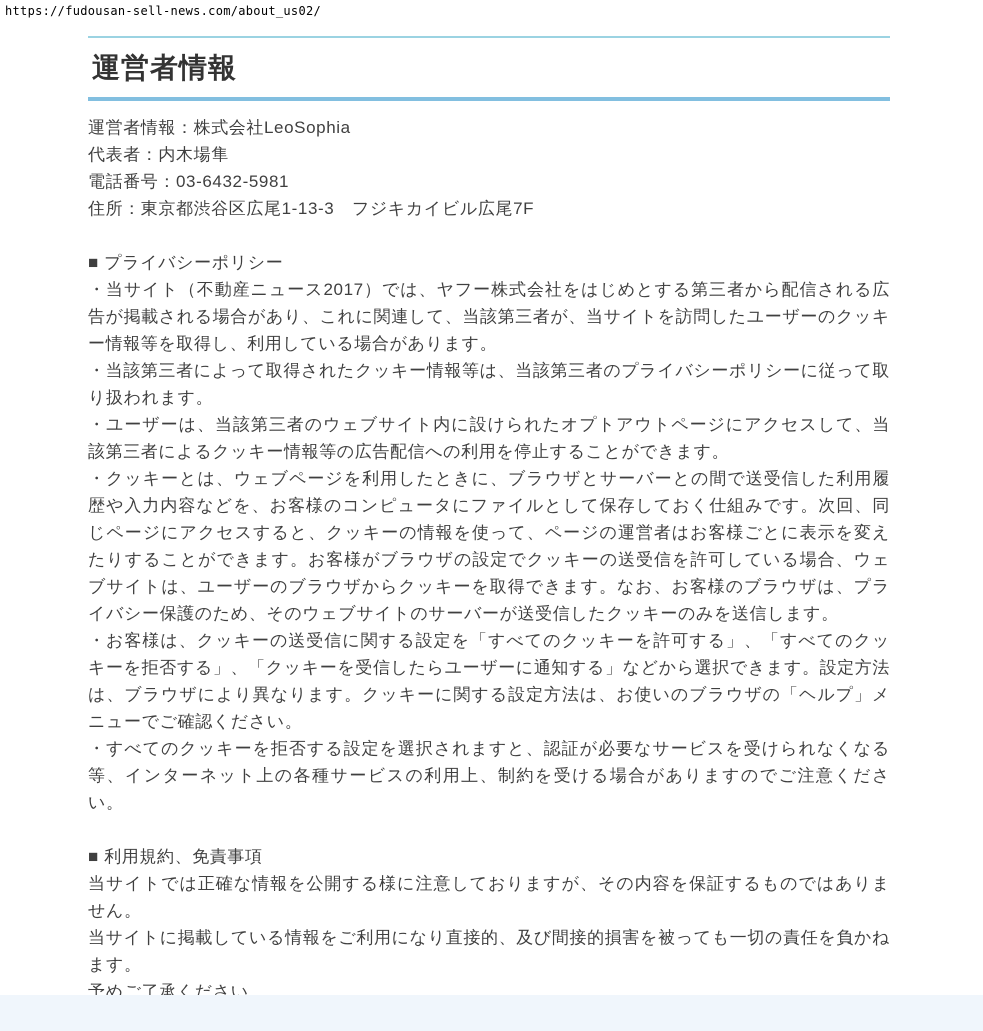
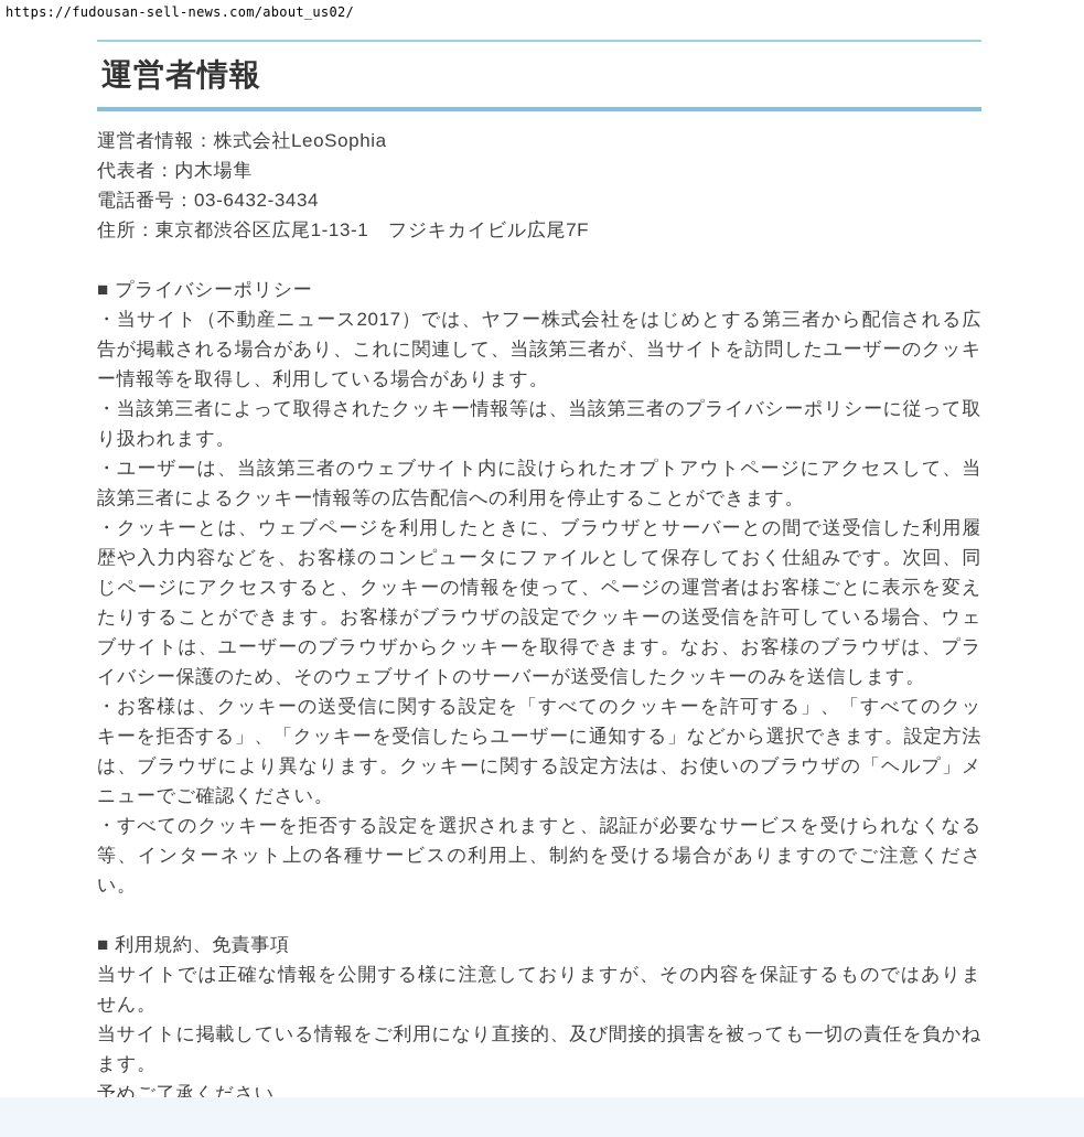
  https://fudousan-sell-news.com/about_us02/
  運営者情報
  運営者情報：株式会社LeoSophia
  代表者：内木場隼
- 電話番号：03-6432-5981
+ 電話番号：03-6432-3434
- 住所：東京都渋谷区広尾1-13-3 フジキカイビル広尾7F
+ 住所：東京都渋谷区広尾1-13-1 フジキカイビル広尾7F
  ■ プライバシーポリシー
  ・当サイト（不動産ニュース2017）では、ヤフー株式会社をはじめとする第三者から配信される広告が掲載される場合があり、これに関連して、当該第三者が、当サイトを訪問したユーザーのクッキー情報等を取得し、利用している場合があります。
  ・当該第三者によって取得されたクッキー情報等は、当該第三者のプライバシーポリシーに従って取り扱われます。
  ・ユーザーは、当該第三者のウェブサイト内に設けられたオプトアウトページにアクセスして、当該第三者によるクッキー情報等の広告配信への利用を停止することができます。
  ・クッキーとは、ウェブページを利用したときに、ブラウザとサーバーとの間で送受信した利用履歴や入力内容などを、お客様のコンピュータにファイルとして保存しておく仕組みです。次回、同じページにアクセスすると、クッキーの情報を使って、ページの運営者はお客様ごとに表示を変えたりすることができます。お客様がブラウザの設定でクッキーの送受信を許可している場合、ウェブサイトは、ユーザーのブラウザからクッキーを取得できます。なお、お客様のブラウザは、プライバシー保護のため、そのウェブサイトのサーバーが送受信したクッキーのみを送信します。
  ・お客様は、クッキーの送受信に関する設定を「すべてのクッキーを許可する」、「すべてのクッキーを拒否する」、「クッキーを受信したらユーザーに通知する」などから選択できます。設定方法は、ブラウザにより異なります。クッキーに関する設定方法は、お使いのブラウザの「ヘルプ」メニューでご確認ください。
  ・すべてのクッキーを拒否する設定を選択されますと、認証が必要なサービスを受けられなくなる等、インターネット上の各種サービスの利用上、制約を受ける場合がありますのでご注意ください。
  ■ 利用規約、免責事項
  当サイトでは正確な情報を公開する様に注意しておりますが、その内容を保証するものではありません。
  当サイトに掲載している情報をご利用になり直接的、及び間接的損害を被っても一切の責任を負かねます。
  予めご了承ください。
